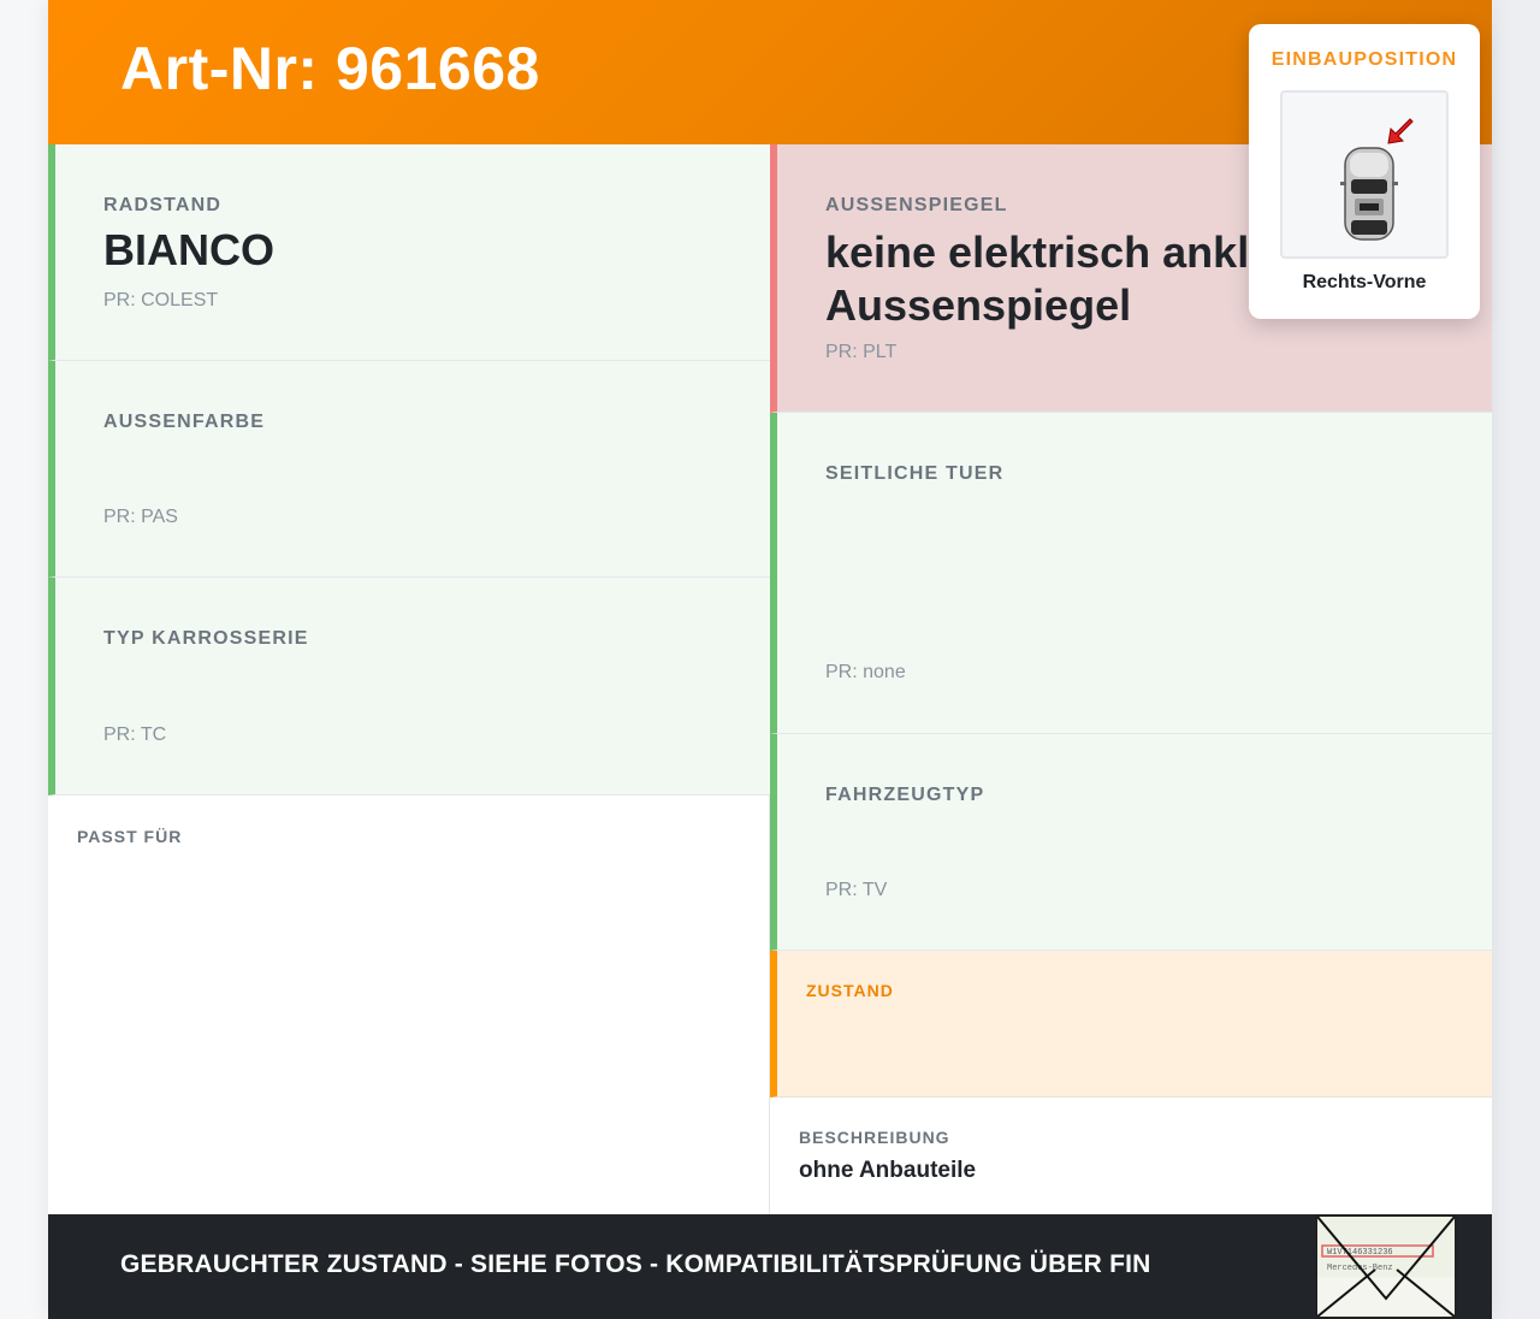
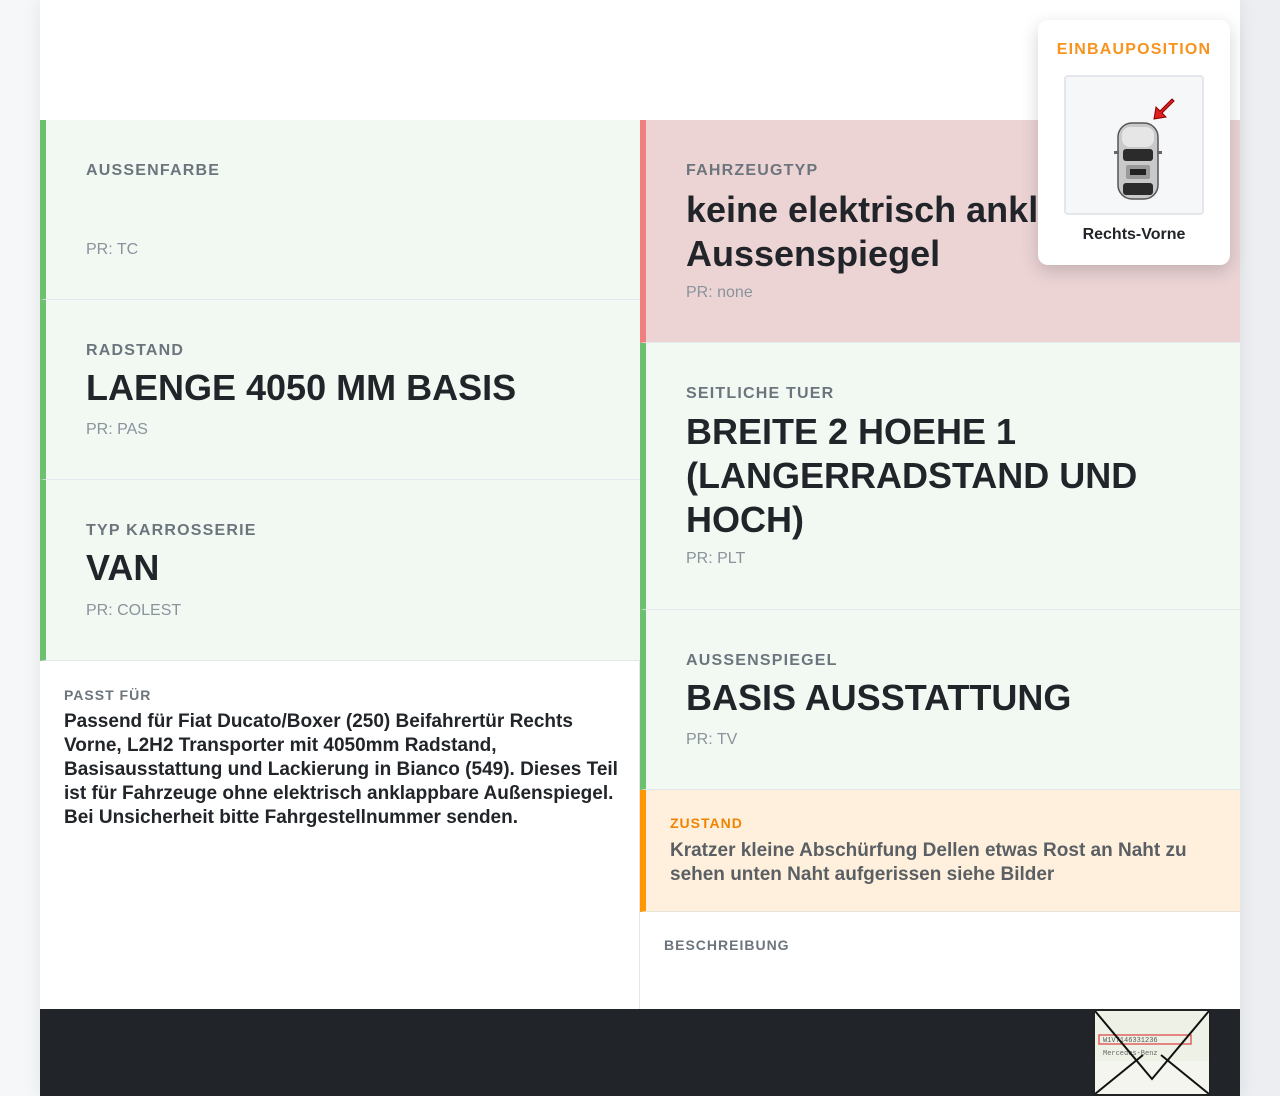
- Art-Nr: 961668
- RADSTAND
+ AUSSENFARBE
- BIANCO
- PR: COLEST
+ PR: TC
- AUSSENFARBE
+ RADSTAND
+ LAENGE 4050 MM BASIS
  PR: PAS
  TYP KARROSSERIE
+ VAN
- PR: TC
+ PR: COLEST
  PASST FÜR
+ Passend für Fiat Ducato/Boxer (250) Beifahrertür Rechts Vorne, L2H2 Transporter mit 4050mm Radstand, Basisausstattung und Lackierung in Bianco (549). Dieses Teil ist für Fahrzeuge ohne elektrisch anklappbare Außenspiegel. Bei Unsicherheit bitte Fahrgestellnummer senden.
- AUSSENSPIEGEL
+ FAHRZEUGTYP
  keine elektrisch ankl Aussenspiegel
- PR: PLT
+ PR: none
  SEITLICHE TUER
+ BREITE 2 HOEHE 1 (LANGERRADSTAND UND HOCH)
- PR: none
+ PR: PLT
- FAHRZEUGTYP
+ AUSSENSPIEGEL
+ BASIS AUSSTATTUNG
  PR: TV
  ZUSTAND
+ Kratzer kleine Abschürfung Dellen etwas Rost an Naht zu sehen unten Naht aufgerissen siehe Bilder
  BESCHREIBUNG
- ohne Anbauteile
- GEBRAUCHTER ZUSTAND - SIEHE FOTOS - KOMPATIBILITÄTSPRÜFUNG ÜBER FIN
  W1V7146331236
  Merceds-Benz
  EINBAUPOSITION
  Rechts-Vorne
